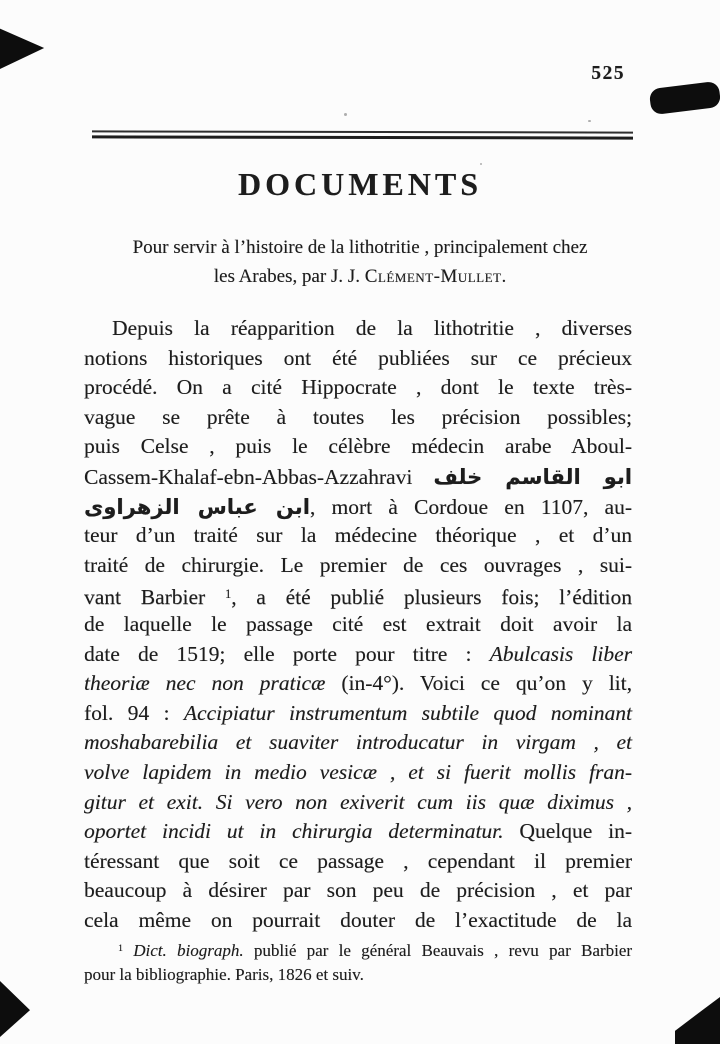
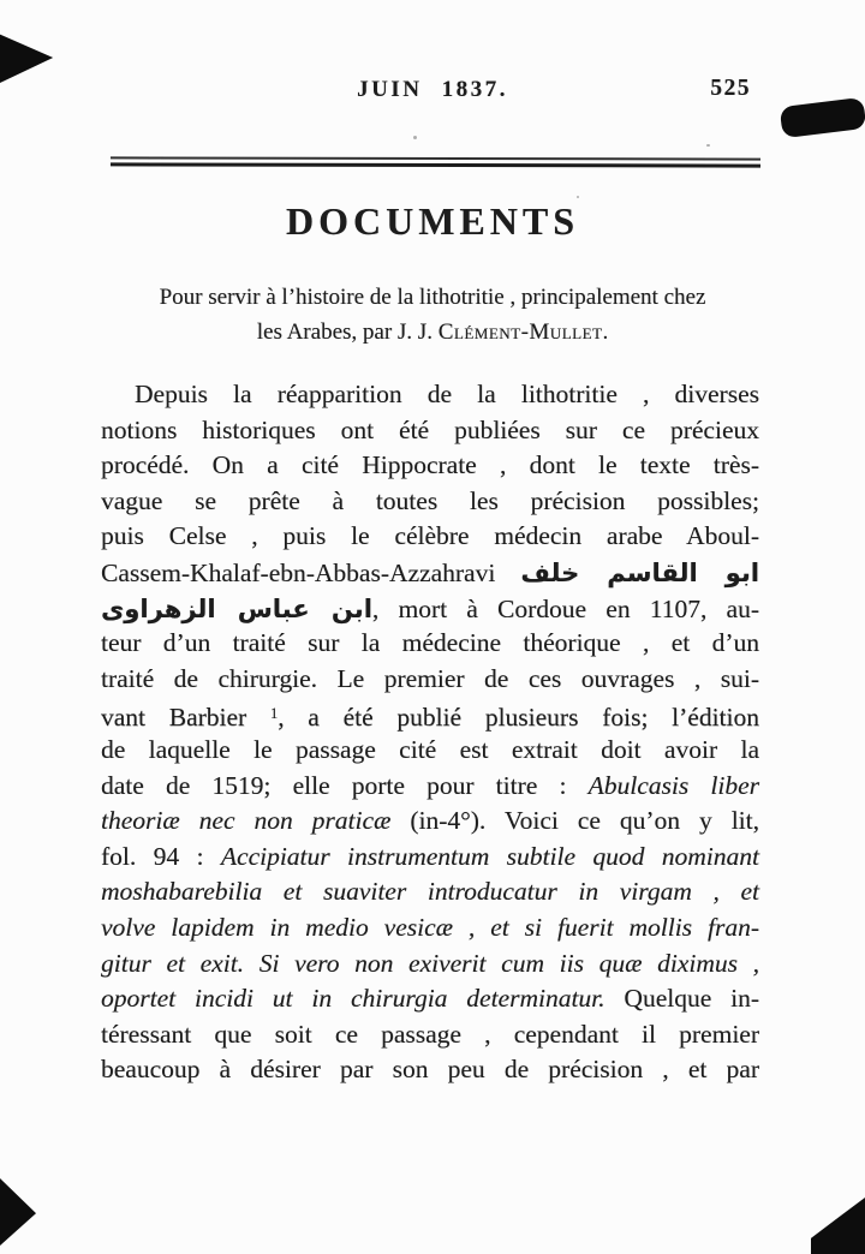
+ JUIN 1837.
  525
  DOCUMENTS
  Pour servir à l’histoire de la lithotritie , principalement chez
  les Arabes, par J. J. Clément-Mullet.
  Depuis la réapparition de la lithotritie , diverses
  notions historiques ont été publiées sur ce précieux
  procédé. On a cité Hippocrate , dont le texte très-
  vague se prête à toutes les précision possibles;
  puis Celse , puis le célèbre médecin arabe Aboul-
  Cassem-Khalaf-ebn-Abbas-Azzahravi ابو القاسم خلف
  ابن عباس الزهراوى , mort à Cordoue en 1107, au-
  teur d’un traité sur la médecine théorique , et d’un
  traité de chirurgie. Le premier de ces ouvrages , sui-
  vant Barbier 1, a été publié plusieurs fois; l’édition
  de laquelle le passage cité est extrait doit avoir la
  date de 1519; elle porte pour titre : Abulcasis liber
  theoriæ nec non praticæ (in-4°). Voici ce qu’on y lit,
  fol. 94 : Accipiatur instrumentum subtile quod nominant
  moshabarebilia et suaviter introducatur in virgam , et
  volve lapidem in medio vesicæ , et si fuerit mollis fran-
  gitur et exit. Si vero non exiverit cum iis quæ diximus ,
  oportet incidi ut in chirurgia determinatur. Quelque in-
  téressant que soit ce passage , cependant il premier
  beaucoup à désirer par son peu de précision , et par
- cela même on pourrait douter de l’exactitude de la
- 1 Dict. biograph. publié par le général Beauvais , revu par Barbier
- pour la bibliographie. Paris, 1826 et suiv.
